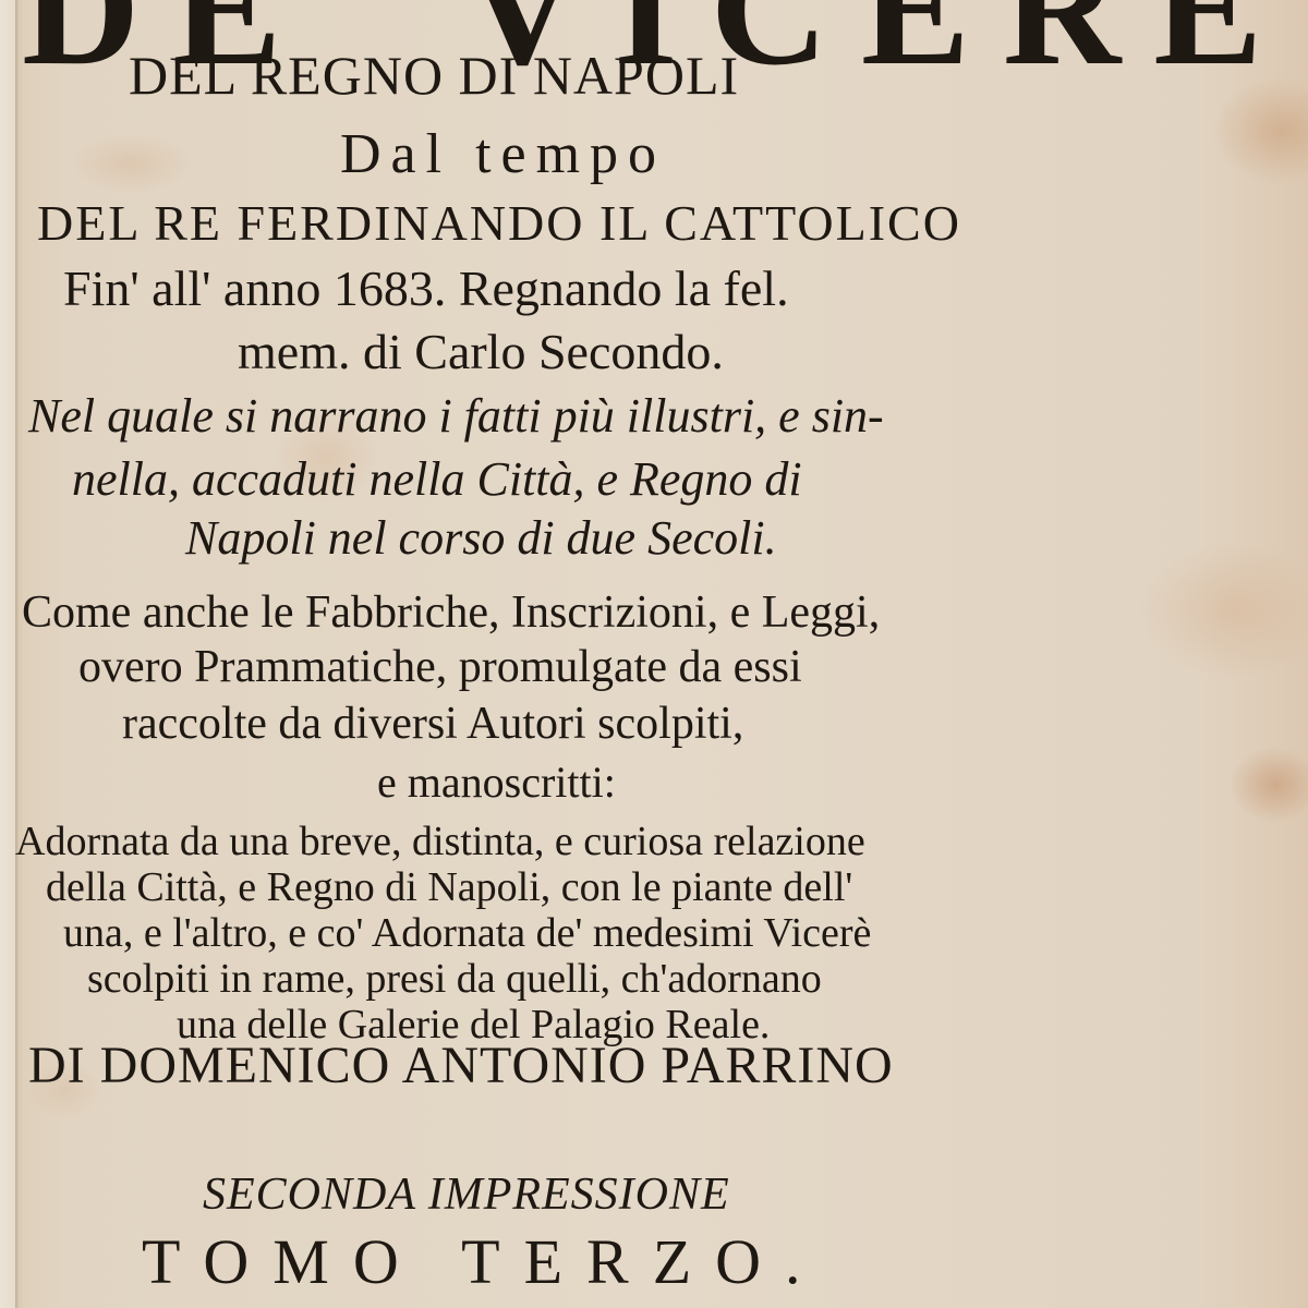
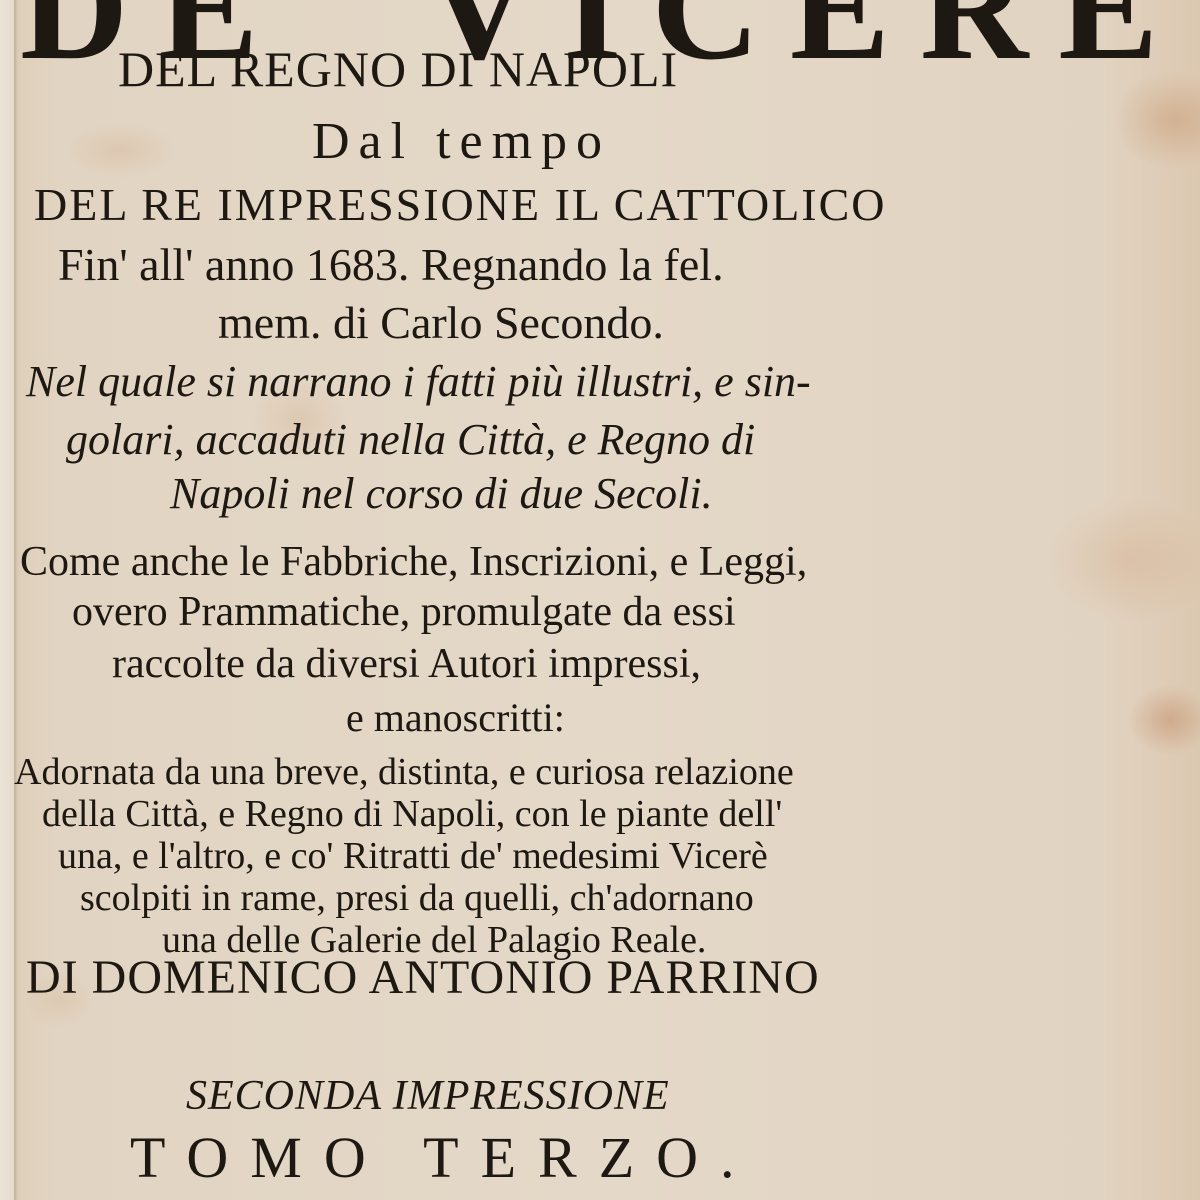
  DE' VICERE
  DEL REGNO DI NAPOLI
  Dal tempo
- DEL RE FERDINANDO IL CATTOLICO
+ DEL RE IMPRESSIONE IL CATTOLICO
  Fin' all' anno 1683. Regnando la fel.
  mem. di Carlo Secondo.
  Nel quale si narrano i fatti più illustri, e sin-
- nella, accaduti nella Città, e Regno di
+ golari, accaduti nella Città, e Regno di
  Napoli nel corso di due Secoli.
  Come anche le Fabbriche, Inscrizioni, e Leggi,
  overo Prammatiche, promulgate da essi
- raccolte da diversi Autori scolpiti,
+ raccolte da diversi Autori impressi,
  e manoscritti:
  Adornata da una breve, distinta, e curiosa relazione
  della Città, e Regno di Napoli, con le piante dell'
- una, e l'altro, e co' Adornata de' medesimi Vicerè
+ una, e l'altro, e co' Ritratti de' medesimi Vicerè
  scolpiti in rame, presi da quelli, ch'adornano
  una delle Galerie del Palagio Reale.
  DI DOMENICO ANTONIO PARRINO
  SECONDA IMPRESSIONE
  TOMO TERZO.
